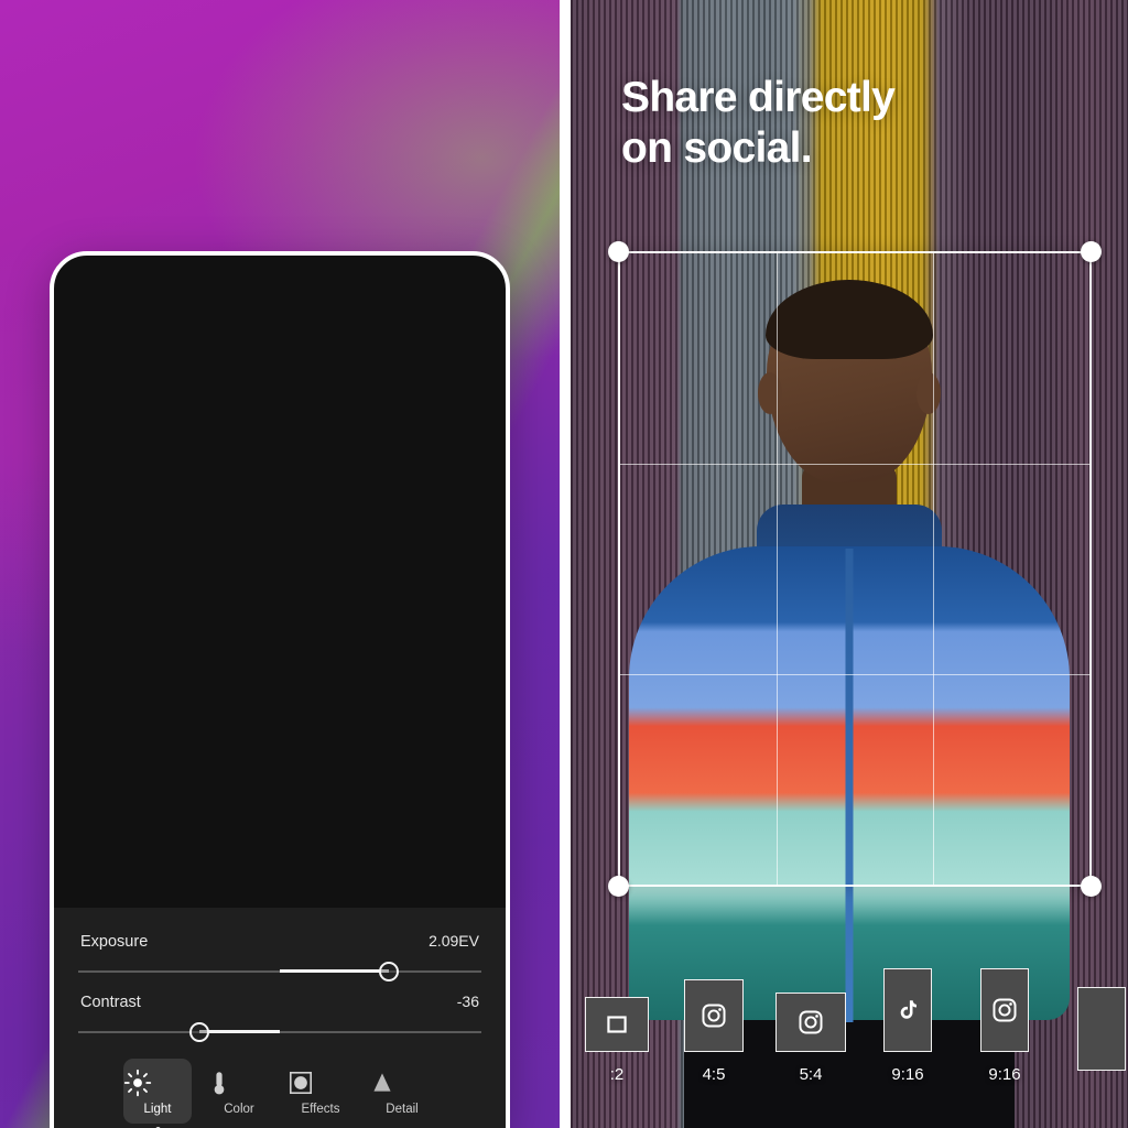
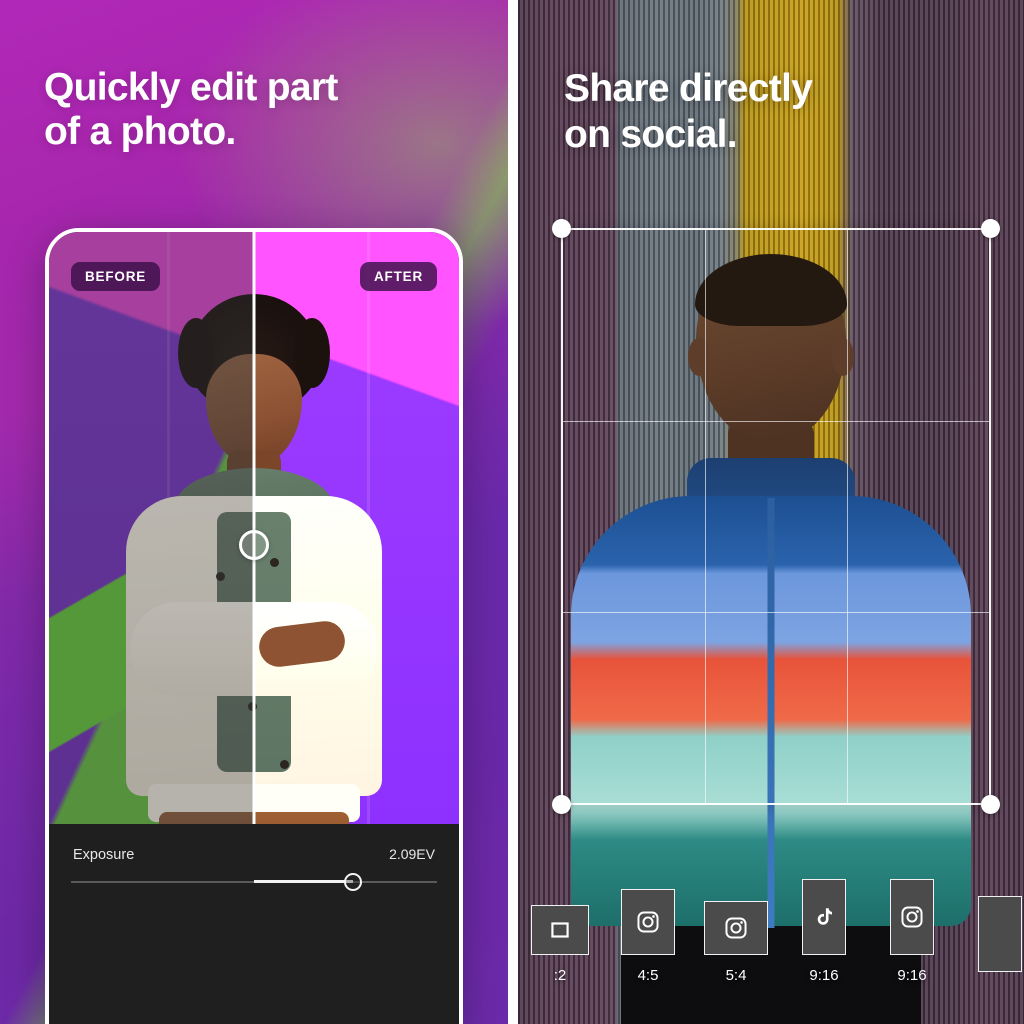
+ Quickly edit part
+ of a photo.
+ BEFORE
+ AFTER
  Exposure
  2.09EV
- Contrast
- -36
- Light
- Color
- Effects
- Detail
  Share directly
  on social.
  :2
  4:5
  5:4
  9:16
  9:16
